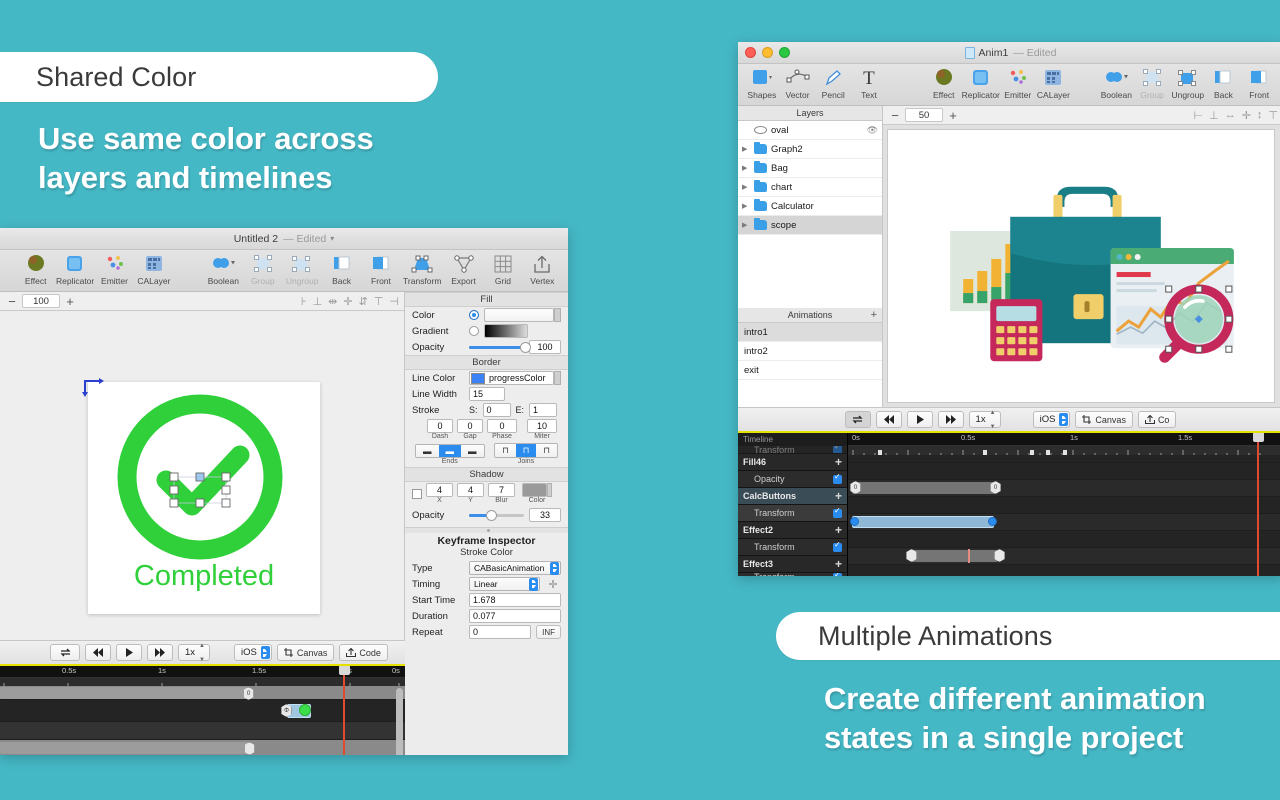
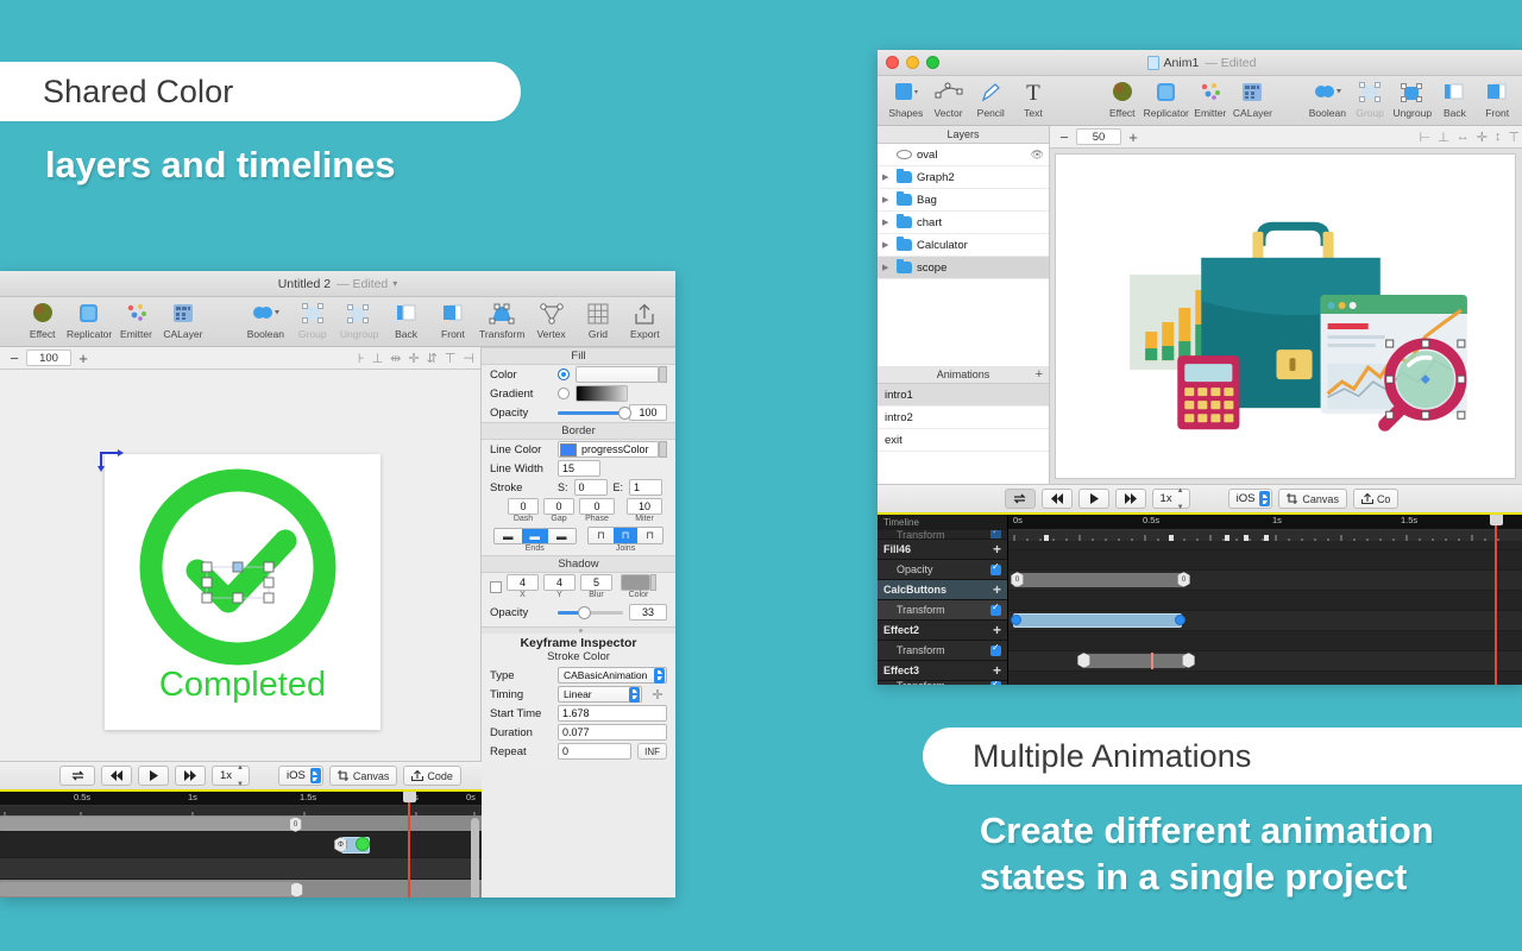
  Shared Color
- Use same color across
  layers and timelines
  Multiple Animations
  Create different animation
  states in a single project
  Anim1
  — Edited
  Shapes
  Vector
  Pencil
  T
  Text
  Effect
  Replicator
  Emitter
  CALayer
  Boolean
  Group
  Ungroup
  Back
  Front
  Layers
  oval
  👁
  Graph2
  Bag
  chart
  Calculator
  scope
  Animations
  +
  intro1
  intro2
  exit
  −
  50
  +
  ⊢
  ⊥
  ↔
  ✛
  ↕
  ⊤
  1x
  iOS
  Canvas
  Co
  Timeline
  Transform
  Fill46
  +
  Opacity
  CalcButtons
  +
  Transform
  Effect2
  +
  Transform
  Effect3
  +
  0s
  0.5s
  1s
  1.5s
  Untitled 2
  — Edited
  ▾
  Effect
  Replicator
  Emitter
  CALayer
  Boolean
  Group
  Ungroup
  Back
  Front
  Transform
- Export
+ Vertex
  Grid
- Vertex
+ Export
  −
  100
  +
  ⊦
  ⊥
  ⇹
  ✛
  ⇵
  ⊤
  ⊣
  Completed
  Fill
  Color
  Gradient
  Opacity
  100
  Border
  Line Color
  progressColor
  Line Width
  15
  Stroke
  S:
  0
  E:
  1
  0
  0
  0
  10
  ▬
  ▬
  ▬
  ⊓
  ⊓
  ⊓
  Shadow
  4
  4
- 7
+ 5
  Opacity
  33
  Keyframe Inspector
  Stroke Color
  Type
  CABasicAnimation
  Timing
  Linear
  ✛
  Start Time
  1.678
  Duration
  0.077
  Repeat
  0
  INF
  1x
  iOS
  Canvas
  Code
  0.5s
  1s
  1.5s
  0s
